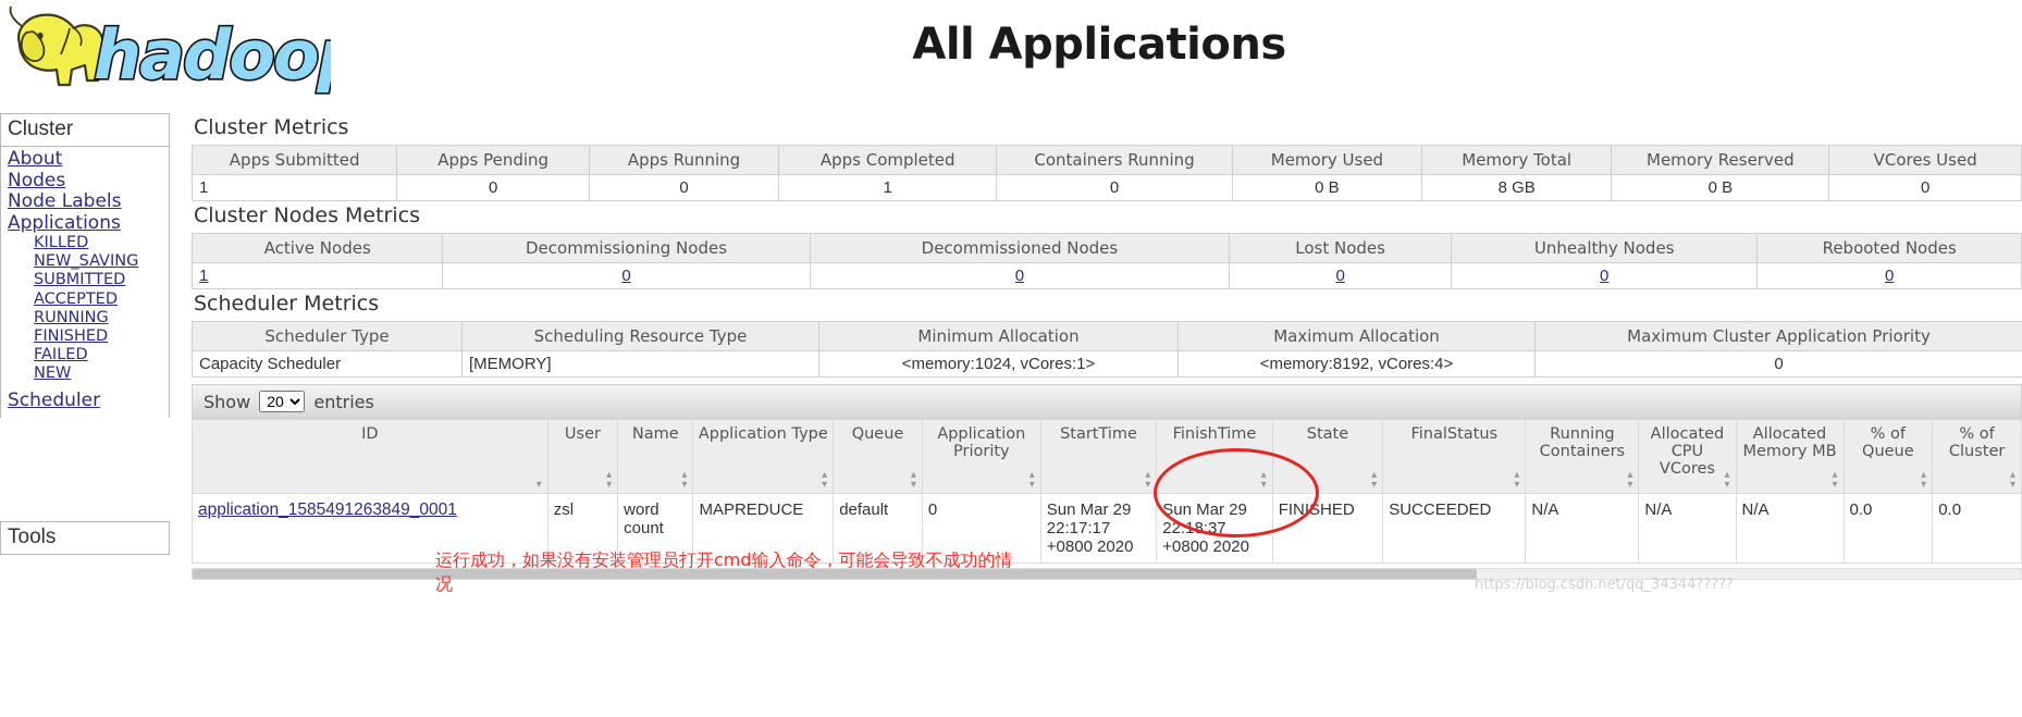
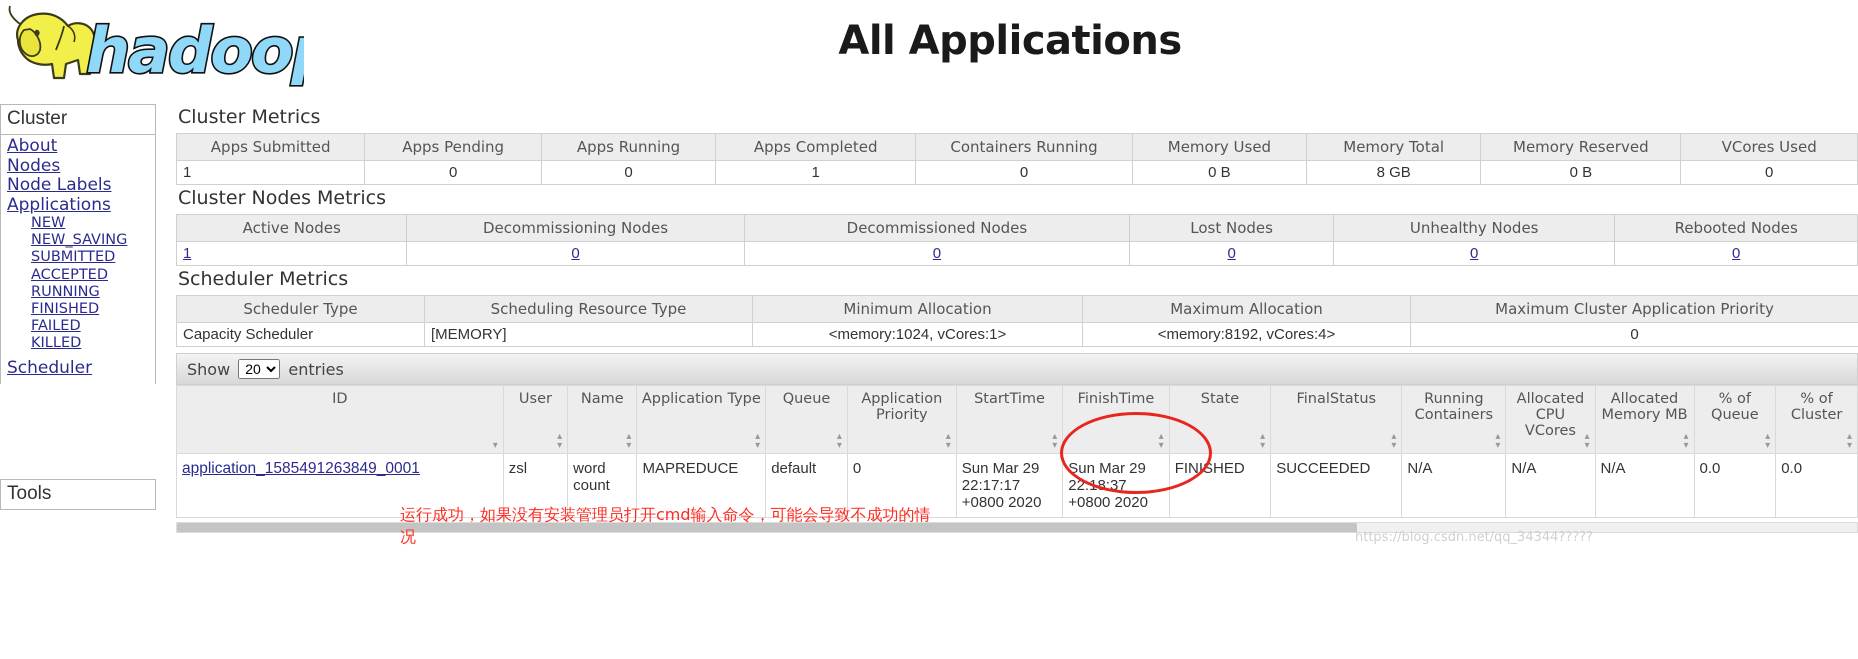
  hadoo
  All Applications
  Cluster
  About
  Nodes
  Node Labels
  Applications
- KILLED
+ NEW
  NEW_SAVING
  SUBMITTED
  ACCEPTED
  RUNNING
  FINISHED
  FAILED
- NEW
+ KILLED
  Scheduler
  Tools
  Cluster Metrics
  Apps Submitted	Apps Pending	Apps Running	Apps Completed	Containers Running	Memory Used	Memory Total	Memory Reserved	VCores Used
  1	0	0	1	0	0 B	8 GB	0 B	0
  Cluster Nodes Metrics
  Active Nodes	Decommissioning Nodes	Decommissioned Nodes	Lost Nodes	Unhealthy Nodes	Rebooted Nodes
  1	0	0	0	0	0
  Scheduler Metrics
  Scheduler Type	Scheduling Resource Type	Minimum Allocation	Maximum Allocation	Maximum Cluster Application Priority
  Capacity Scheduler	[MEMORY]	<memory:1024, vCores:1>	<memory:8192, vCores:4>	0
  Show 20 entries
  ID ▾	User ▴▾	Name ▴▾	Application Type ▴▾	Queue ▴▾	Application Priority ▴▾	StartTime ▴▾	FinishTime ▴▾	State ▴▾	FinalStatus ▴▾	Running Containers ▴▾	Allocated CPU VCores ▴▾	Allocated Memory MB ▴▾	% of Queue ▴▾	% of Cluster ▴▾
  application_1585491263849_0001	zsl	word count	MAPREDUCE	default	0	Sun Mar 29 22:17:17 +0800 2020	Sun Mar 29 22:18:37 +0800 2020	FINISHED	SUCCEEDED	N/A	N/A	N/A	0.0	0.0
  运行成功，如果没有安装管理员打开cmd输入命令，可能会导致不成功的情
  况
  https://blog.csdn.net/qq_34344?????
